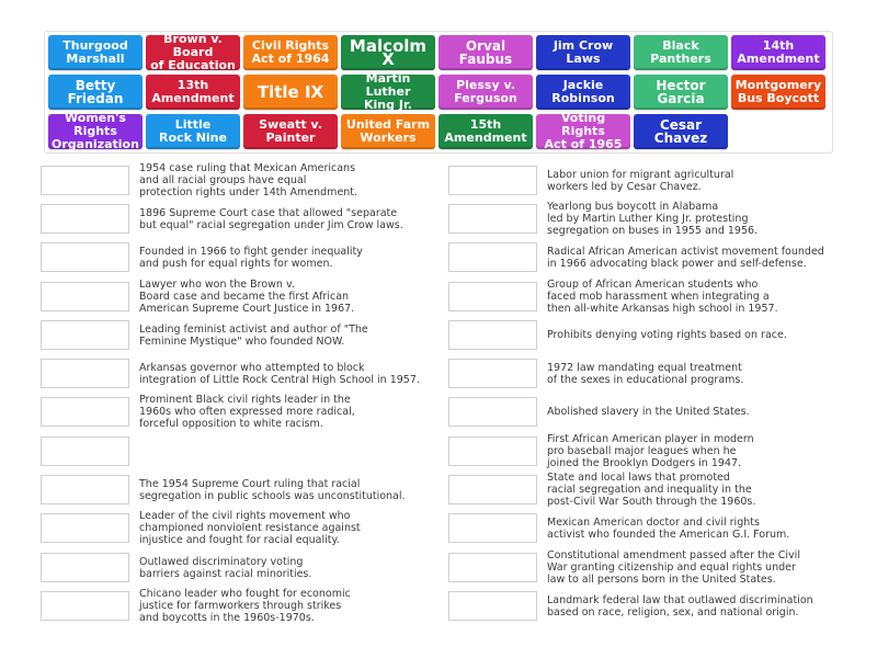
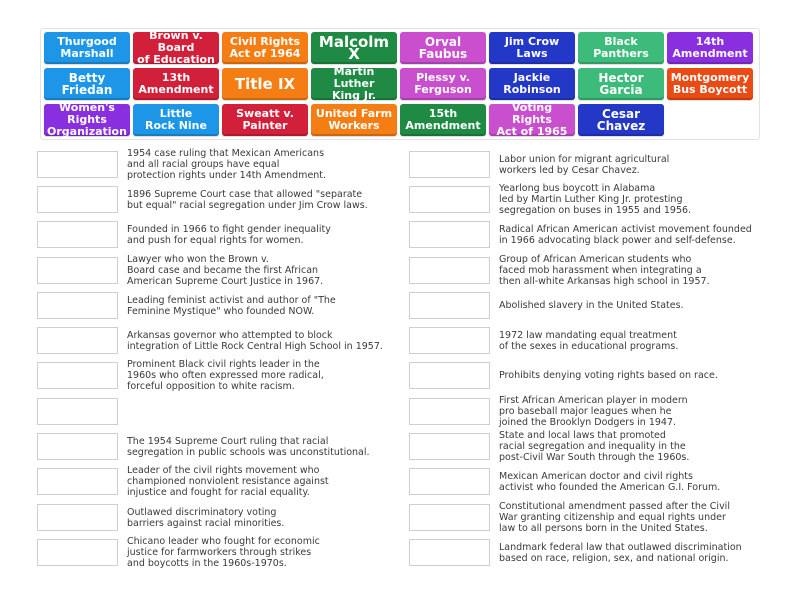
  Thurgood
  Marshall
  Brown v. Board
  of Education
  Civil Rights
  Act of 1964
  Malcolm X
  Orval Faubus
  Jim Crow
  Laws
  Black
  Panthers
  14th
  Amendment
  Betty Friedan
  13th
  Amendment
  Title IX
  Martin Luther
  King Jr.
  Plessy v.
  Ferguson
  Jackie
  Robinson
  Hector Garcia
  Montgomery
  Bus Boycott
  Women's Rights
  Organization
  Little
  Rock Nine
  Sweatt v.
  Painter
  United Farm
  Workers
  15th
  Amendment
  Voting Rights
  Act of 1965
  Cesar Chavez
  1954 case ruling that Mexican Americans
  and all racial groups have equal
  protection rights under 14th Amendment.
  1896 Supreme Court case that allowed "separate
  but equal" racial segregation under Jim Crow laws.
  Founded in 1966 to fight gender inequality
  and push for equal rights for women.
  Lawyer who won the Brown v.
  Board case and became the first African
  American Supreme Court Justice in 1967.
  Leading feminist activist and author of "The
  Feminine Mystique" who founded NOW.
  Arkansas governor who attempted to block
  integration of Little Rock Central High School in 1957.
  Prominent Black civil rights leader in the
  1960s who often expressed more radical,
  forceful opposition to white racism.
  The 1954 Supreme Court ruling that racial
  segregation in public schools was unconstitutional.
  Leader of the civil rights movement who
  championed nonviolent resistance against
  injustice and fought for racial equality.
  Outlawed discriminatory voting
  barriers against racial minorities.
  Chicano leader who fought for economic
  justice for farmworkers through strikes
  and boycotts in the 1960s-1970s.
  Labor union for migrant agricultural
  workers led by Cesar Chavez.
  Yearlong bus boycott in Alabama
  led by Martin Luther King Jr. protesting
  segregation on buses in 1955 and 1956.
  Radical African American activist movement founded
  in 1966 advocating black power and self-defense.
  Group of African American students who
  faced mob harassment when integrating a
  then all-white Arkansas high school in 1957.
- Prohibits denying voting rights based on race.
+ Abolished slavery in the United States.
  1972 law mandating equal treatment
  of the sexes in educational programs.
- Abolished slavery in the United States.
+ Prohibits denying voting rights based on race.
  First African American player in modern
  pro baseball major leagues when he
  joined the Brooklyn Dodgers in 1947.
  State and local laws that promoted
  racial segregation and inequality in the
  post-Civil War South through the 1960s.
  Mexican American doctor and civil rights
  activist who founded the American G.I. Forum.
  Constitutional amendment passed after the Civil
  War granting citizenship and equal rights under
  law to all persons born in the United States.
  Landmark federal law that outlawed discrimination
  based on race, religion, sex, and national origin.
